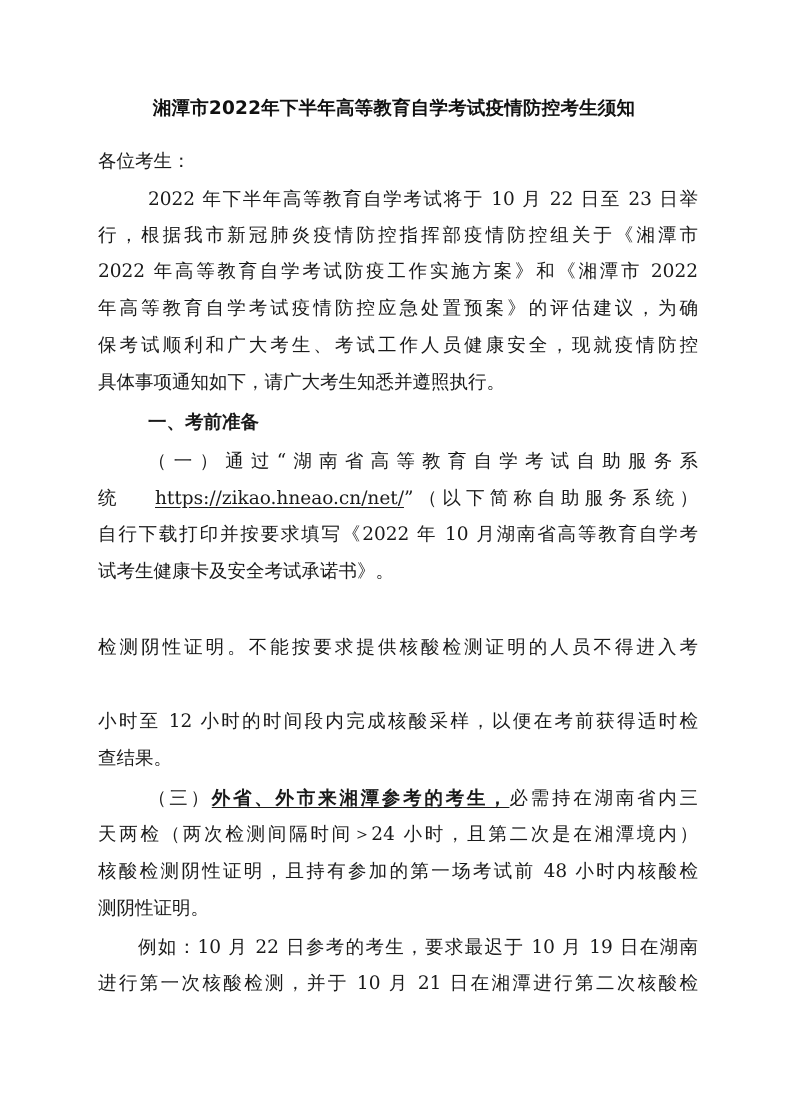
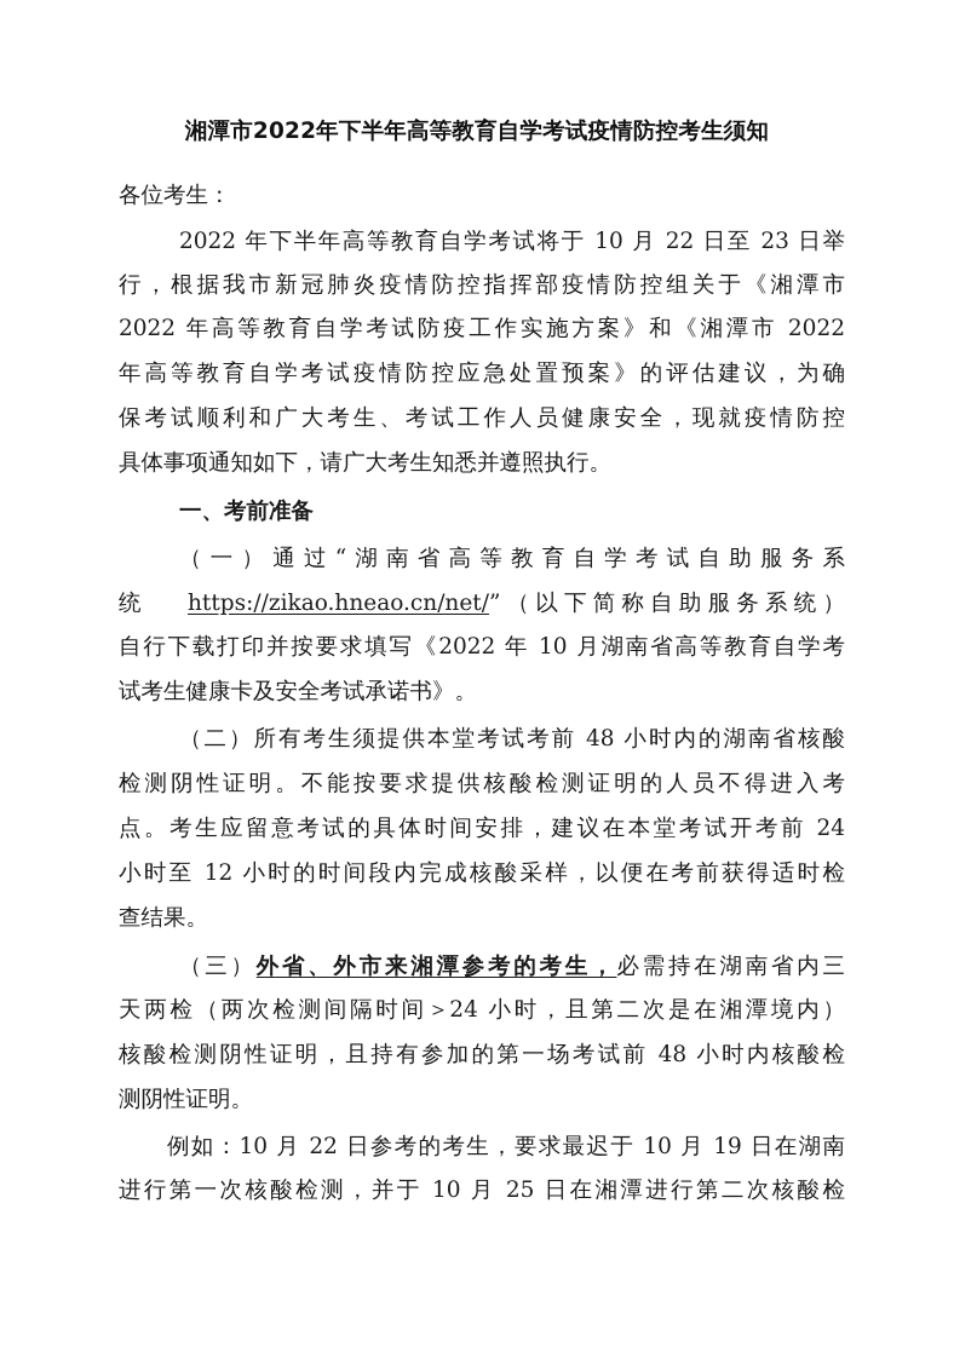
  湘潭市2022年下半年高等教育自学考试疫情防控考生须知
  各位考生：
  2022 年下半年高等教育自学考试将于 10 月 22 日至 23 日举
  行，根据我市新冠肺炎疫情防控指挥部疫情防控组关于《湘潭市
  2022 年高等教育自学考试防疫工作实施方案》和《湘潭市 2022
  年高等教育自学考试疫情防控应急处置预案》的评估建议，为确
  保考试顺利和广大考生、考试工作人员健康安全，现就疫情防控
  具体事项通知如下，请广大考生知悉并遵照执行。
  一、考前准备
  （一）通过“湖南省高等教育自学考试自助服务系
  统 https://zikao.hneao.cn/net/”（以下简称自助服务系统）
  自行下载打印并按要求填写《2022 年 10 月湖南省高等教育自学考
  试考生健康卡及安全考试承诺书》。
+ （二）所有考生须提供本堂考试考前 48 小时内的湖南省核酸
  检测阴性证明。不能按要求提供核酸检测证明的人员不得进入考
+ 点。考生应留意考试的具体时间安排，建议在本堂考试开考前 24
  小时至 12 小时的时间段内完成核酸采样，以便在考前获得适时检
  查结果。
  （三）外省、外市来湘潭参考的考生，必需持在湖南省内三
  天两检（两次检测间隔时间＞24 小时，且第二次是在湘潭境内）
  核酸检测阴性证明，且持有参加的第一场考试前 48 小时内核酸检
  测阴性证明。
  例如：10 月 22 日参考的考生，要求最迟于 10 月 19 日在湖南
- 进行第一次核酸检测，并于 10 月 21 日在湘潭进行第二次核酸检
+ 进行第一次核酸检测，并于 10 月 25 日在湘潭进行第二次核酸检
